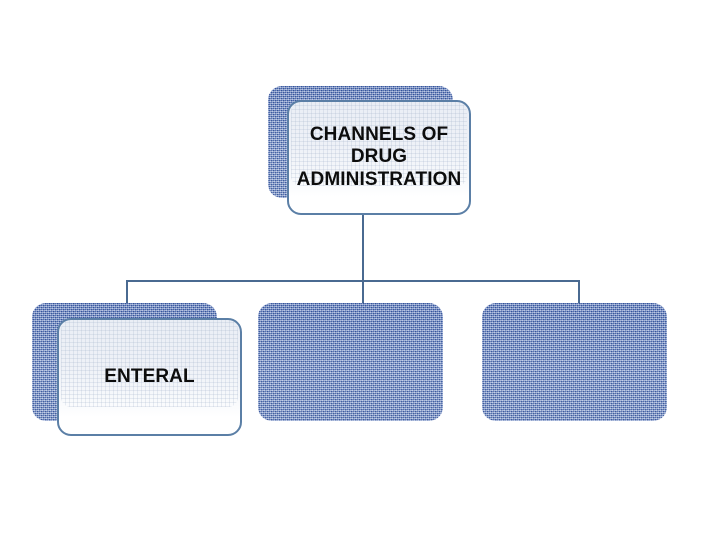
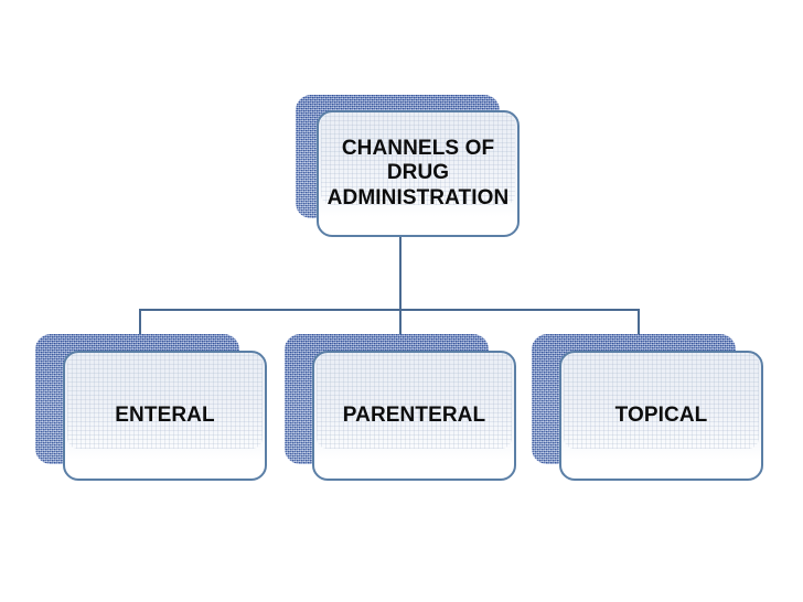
  CHANNELS OF
  DRUG
  ADMINISTRATION
  ENTERAL
+ PARENTERAL
+ TOPICAL
